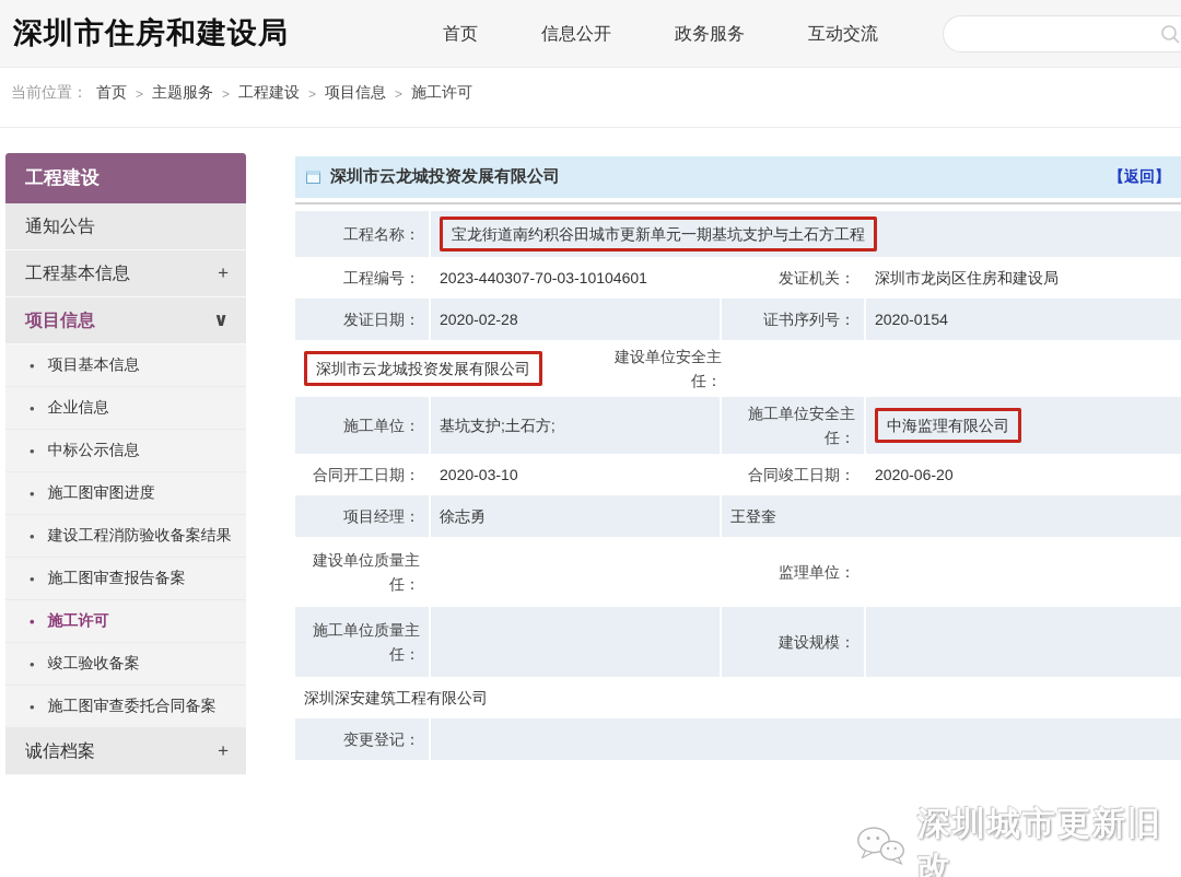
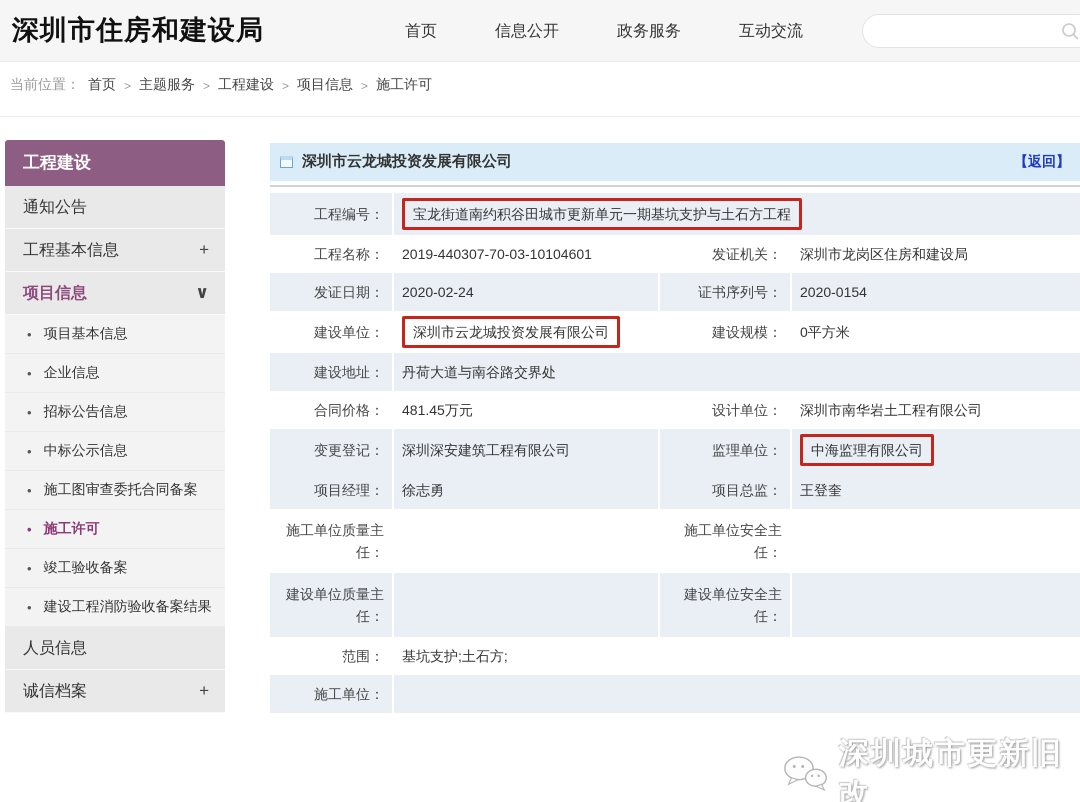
  深圳市住房和建设局
  首页
  信息公开
  政务服务
  互动交流
  当前位置：
  首页
  >
  主题服务
  >
  工程建设
  >
  项目信息
  >
  施工许可
  工程建设
  通知公告
  工程基本信息
  +
  项目信息
  ∨
  项目基本信息
  企业信息
+ 招标公告信息
  中标公示信息
- 施工图审图进度
- 建设工程消防验收备案结果
+ 施工图审查委托合同备案
- 施工图审查报告备案
  施工许可
  竣工验收备案
- 施工图审查委托合同备案
+ 建设工程消防验收备案结果
+ 人员信息
  诚信档案
  +
  深圳市云龙城投资发展有限公司
  【返回】
- 工程名称：
+ 工程编号：
  宝龙街道南约积谷田城市更新单元一期基坑支护与土石方工程
- 工程编号：
+ 工程名称：
- 2023-440307-70-03-10104601
+ 2019-440307-70-03-10104601
  发证机关：
  深圳市龙岗区住房和建设局
  发证日期：
- 2020-02-28
+ 2020-02-24
  证书序列号：
  2020-0154
+ 建设单位：
  深圳市云龙城投资发展有限公司
- 建设单位安全主任：
+ 建设规模：
+ 0平方米
+ 建设地址：
+ 丹荷大道与南谷路交界处
+ 合同价格：
+ 481.45万元
+ 设计单位：
+ 深圳市南华岩土工程有限公司
- 施工单位：
+ 变更登记：
- 基坑支护;土石方;
+ 深圳深安建筑工程有限公司
- 施工单位安全主任：
+ 监理单位：
  中海监理有限公司
- 合同开工日期：
- 2020-03-10
- 合同竣工日期：
- 2020-06-20
  项目经理：
  徐志勇
+ 项目总监：
  王登奎
- 建设单位质量主任：
+ 施工单位质量主任：
- 监理单位：
+ 施工单位安全主任：
- 施工单位质量主任：
+ 建设单位质量主任：
- 建设规模：
+ 建设单位安全主任：
+ 范围：
- 深圳深安建筑工程有限公司
+ 基坑支护;土石方;
- 变更登记：
+ 施工单位：
  深圳城市更新旧改
